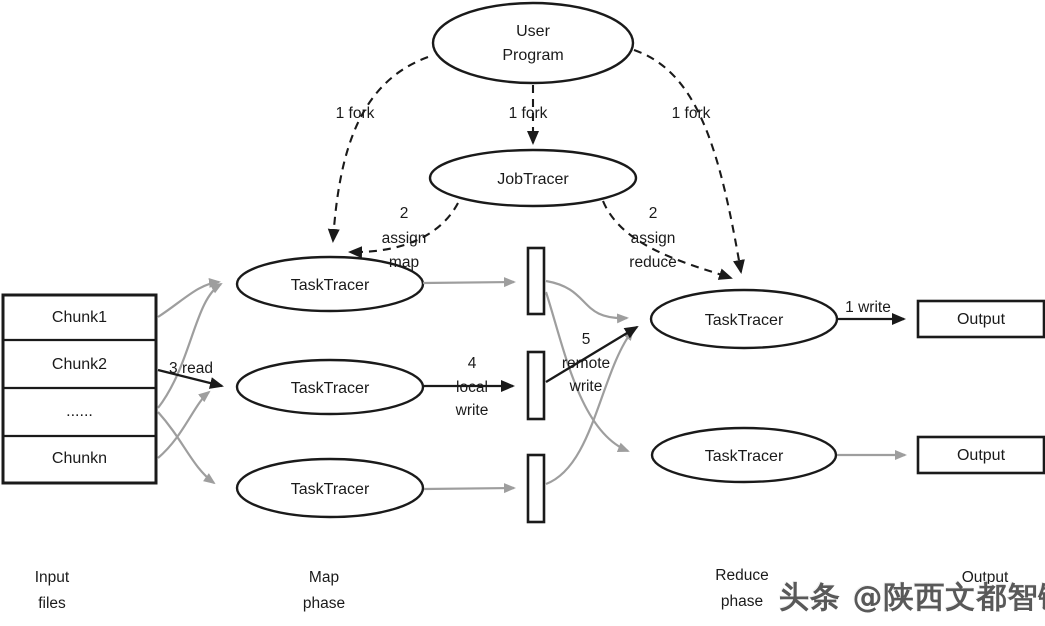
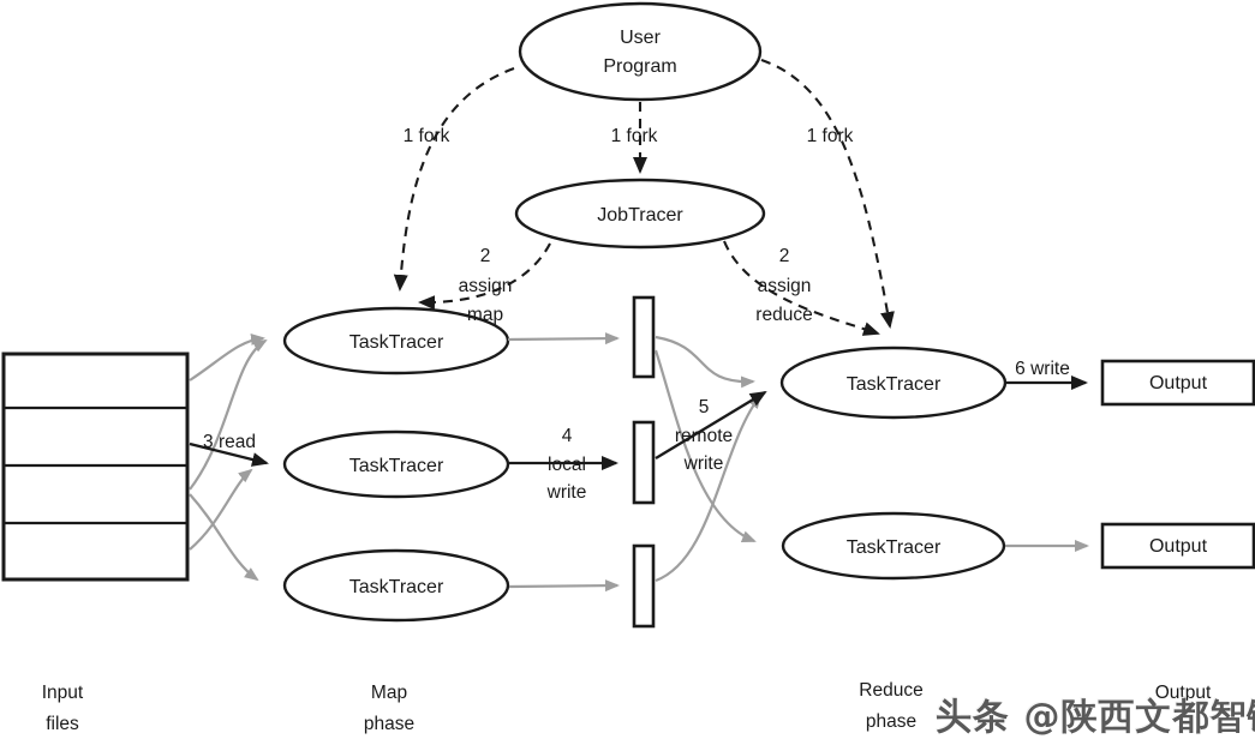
  User
  Program
  JobTracer
  TaskTracer
  TaskTracer
  TaskTracer
  TaskTracer
  TaskTracer
- Chunk1
- Chunk2
- ......
- Chunkn
  Output
  Output
  1 fork
  1 fork
  1 fork
  2
  assign
  map
  2
  assign
  reduce
  3 read
  4
  local
  write
  5
  remote
  write
- 1 write
+ 6 write
  Input
  files
  Map
  phase
  Reduce
  phase
  Output
  头条 @陕西文都智
